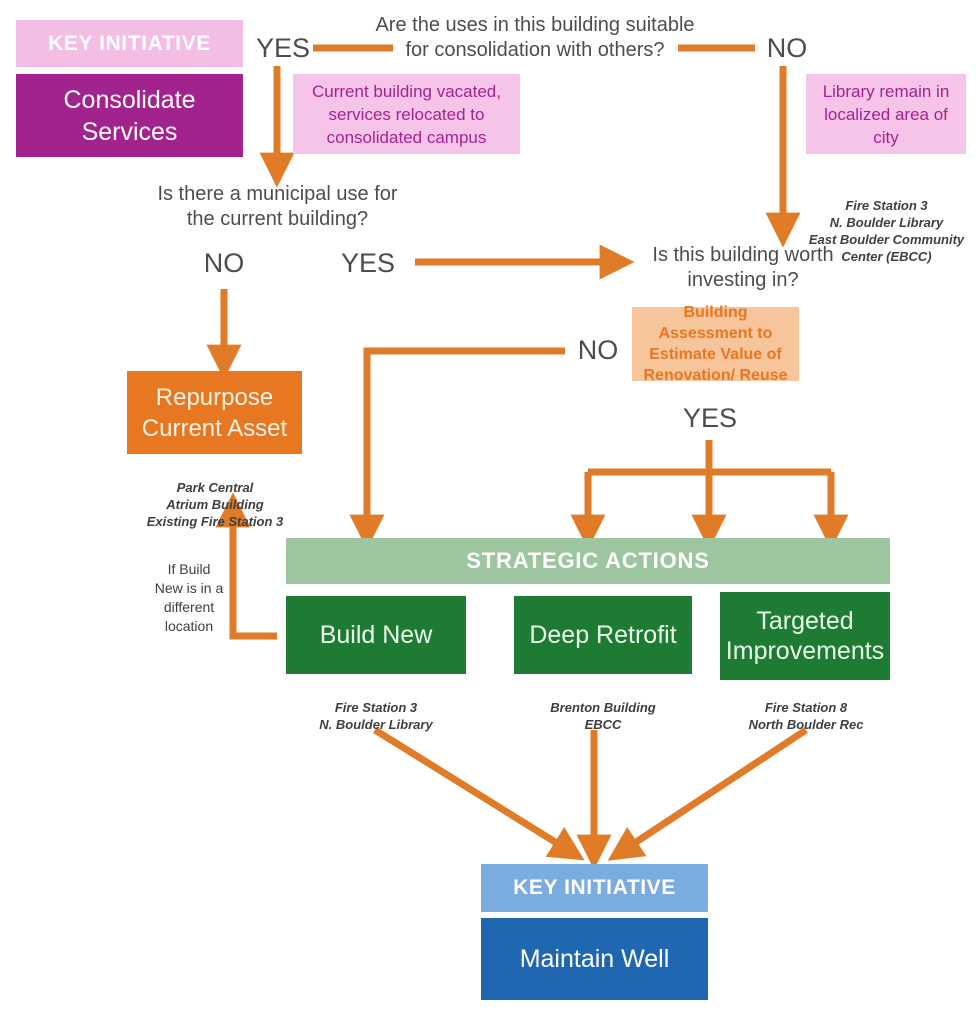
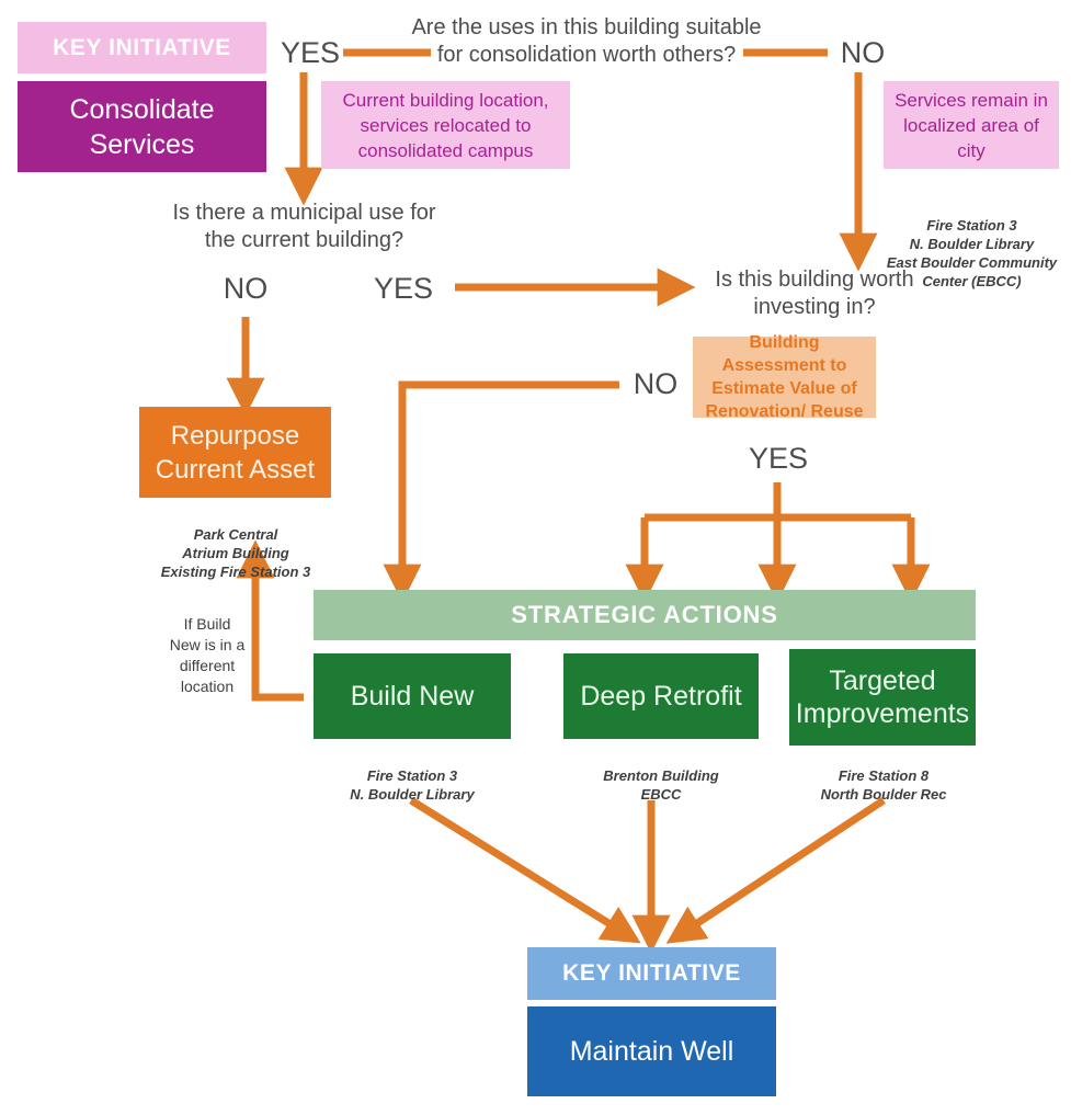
  KEY INITIATIVE
  Consolidate Services
- Are the uses in this building suitable for consolidation with others?
+ Are the uses in this building suitable for consolidation worth others?
  YES
  NO
- Current building vacated, services relocated to consolidated campus
+ Current building location, services relocated to consolidated campus
- Library remain in localized area of city
+ Services remain in localized area of city
  Fire Station 3
  N. Boulder Library
  East Boulder Community Center (EBCC)
  Is there a municipal use for the current building?
  NO
  YES
  Is this building worth investing in?
  Building Assessment to Estimate Value of Renovation/ Reuse
  NO
  YES
  Repurpose Current Asset
  Park Central
  Atrium Building
  Existing Fire Station 3
  If Build New is in a different location
  STRATEGIC ACTIONS
  Build New
  Fire Station 3
  N. Boulder Library
  Deep Retrofit
  Brenton Building
  EBCC
  Targeted Improvements
  Fire Station 8
  North Boulder Rec
  KEY INITIATIVE
  Maintain Well
